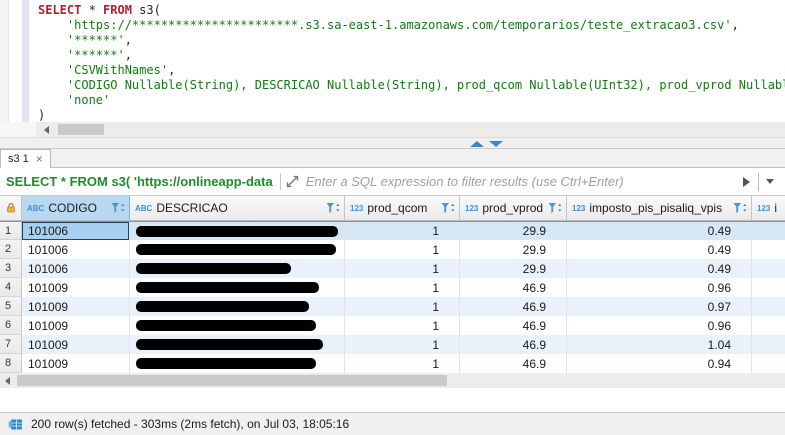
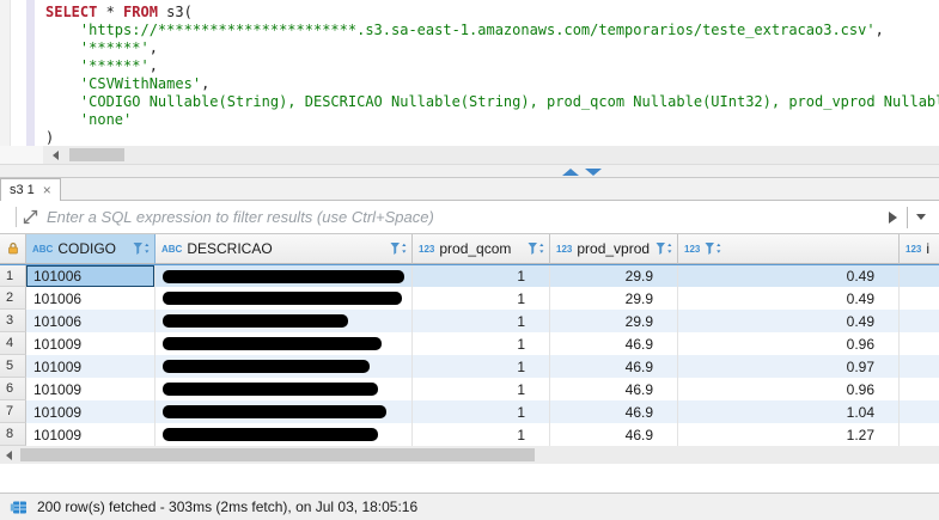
  SELECT * FROM s3(
  'https://***********************.s3.sa-east-1.amazonaws.com/temporarios/teste_extracao3.csv',
  '******',
  '******',
  'CSVWithNames',
  'CODIGO Nullable(String), DESCRICAO Nullable(String), prod_qcom Nullable(UInt32), prod_vprod Nullab
  'none'
  )
  s3 1
  ×
- SELECT * FROM s3( 'https://onlineapp-data
- Enter a SQL expression to filter results (use Ctrl+Enter)
+ Enter a SQL expression to filter results (use Ctrl+Space)
  ABC
  CODIGO
  ABC
  DESCRICAO
  123
  prod_qcom
  123
  prod_vprod
  123
- imposto_pis_pisaliq_vpis
  123
  i
  1
  101006
  1
  29.9
  0.49
  2
  101006
  1
  29.9
  0.49
  3
  101006
  1
  29.9
  0.49
  4
  101009
  1
  46.9
  0.96
  5
  101009
  1
  46.9
  0.97
  6
  101009
  1
  46.9
  0.96
  7
  101009
  1
  46.9
  1.04
  8
  101009
  1
  46.9
- 0.94
+ 1.27
  200 row(s) fetched - 303ms (2ms fetch), on Jul 03, 18:05:16
